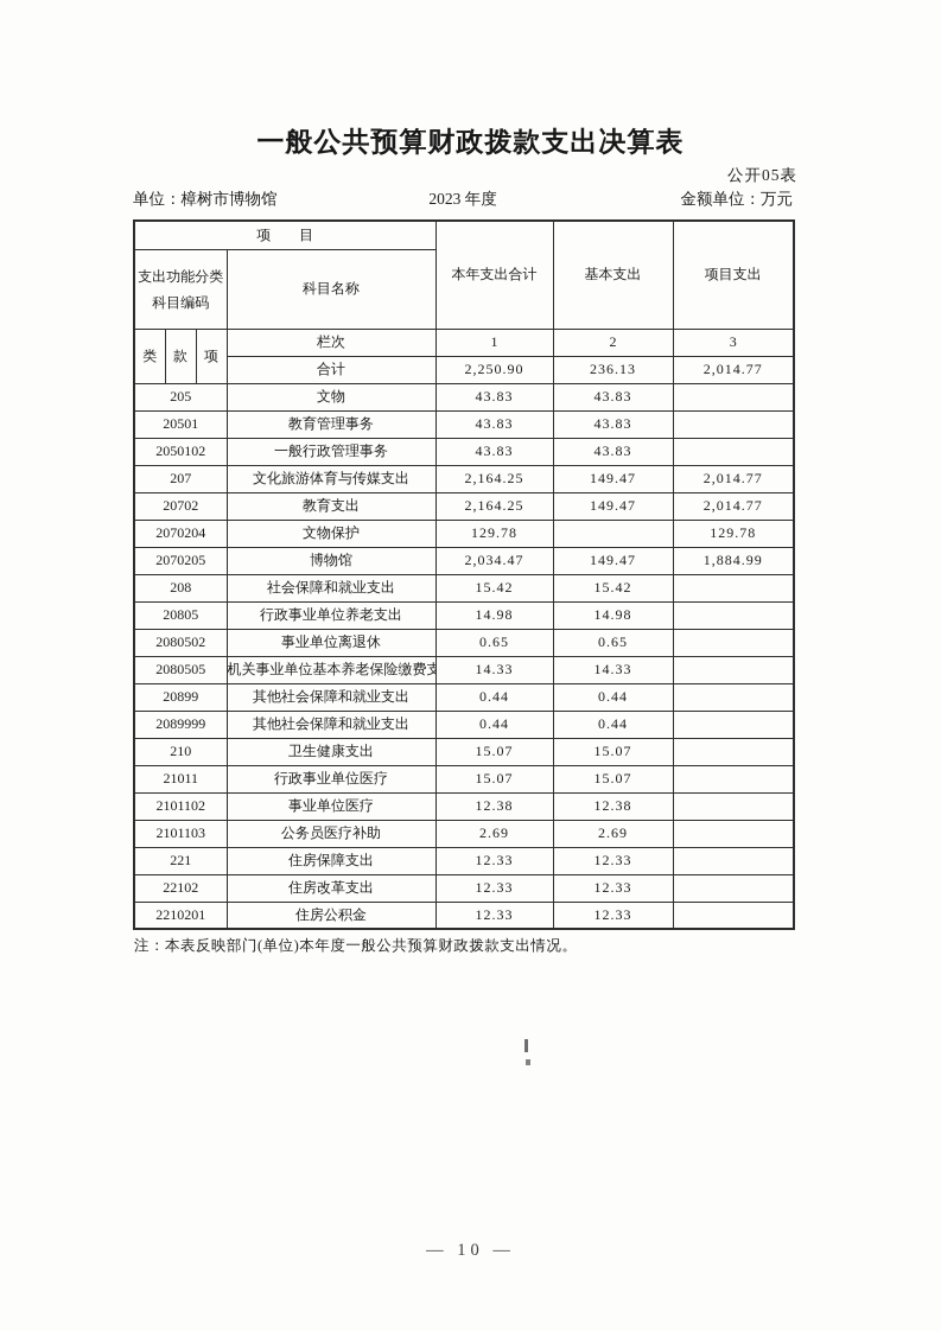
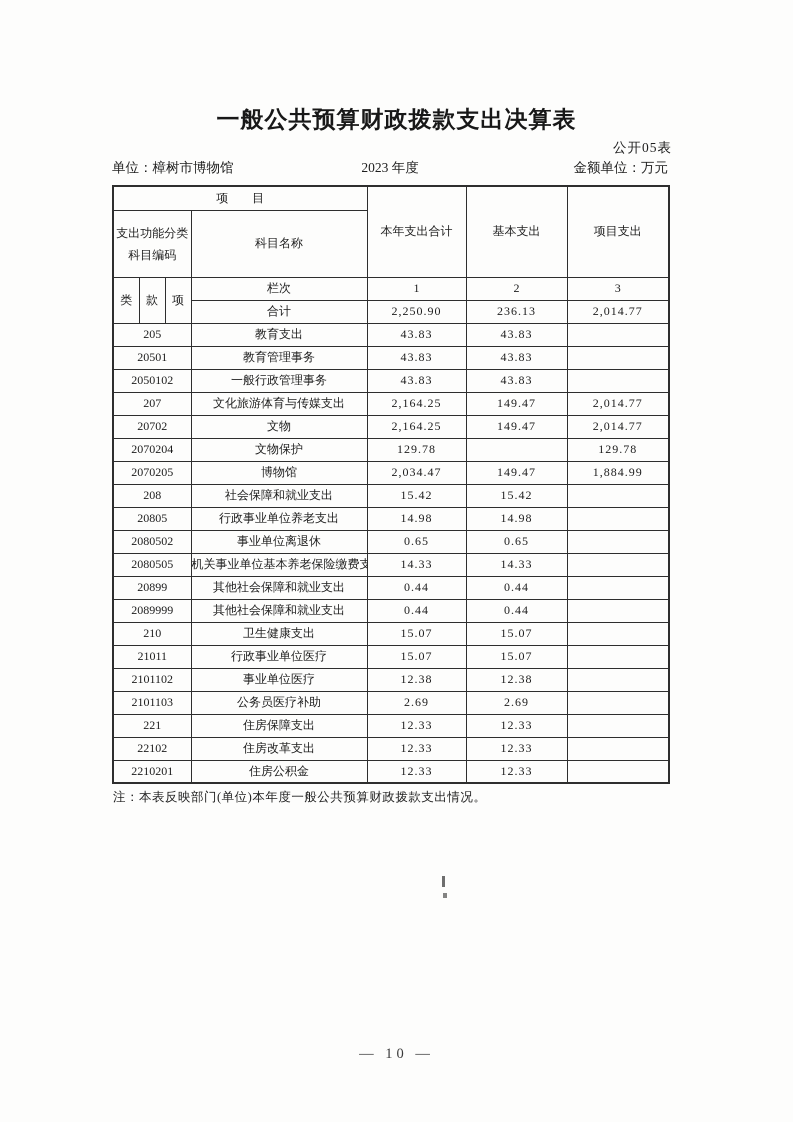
  一般公共预算财政拨款支出决算表
  公开05表
  单位：樟树市博物馆
  2023 年度
  金额单位：万元
  项 目	本年支出合计	基本支出	项目支出
  支出功能分类 科目编码	科目名称
  类	款	项	栏次	1	2	3
  合计	2,250.90	236.13	2,014.77
- 205	文物	43.83	43.83
+ 205	教育支出	43.83	43.83
  20501	教育管理事务	43.83	43.83
  2050102	一般行政管理事务	43.83	43.83
  207	文化旅游体育与传媒支出	2,164.25	149.47	2,014.77
- 20702	教育支出	2,164.25	149.47	2,014.77
+ 20702	文物	2,164.25	149.47	2,014.77
  2070204	文物保护	129.78		129.78
  2070205	博物馆	2,034.47	149.47	1,884.99
  208	社会保障和就业支出	15.42	15.42
  20805	行政事业单位养老支出	14.98	14.98
  2080502	事业单位离退休	0.65	0.65
  2080505	机关事业单位基本养老保险缴费支	14.33	14.33
  20899	其他社会保障和就业支出	0.44	0.44
  2089999	其他社会保障和就业支出	0.44	0.44
  210	卫生健康支出	15.07	15.07
  21011	行政事业单位医疗	15.07	15.07
  2101102	事业单位医疗	12.38	12.38
  2101103	公务员医疗补助	2.69	2.69
  221	住房保障支出	12.33	12.33
  22102	住房改革支出	12.33	12.33
  2210201	住房公积金	12.33	12.33
  注：本表反映部门(单位)本年度一般公共预算财政拨款支出情况。
  — 10 —
